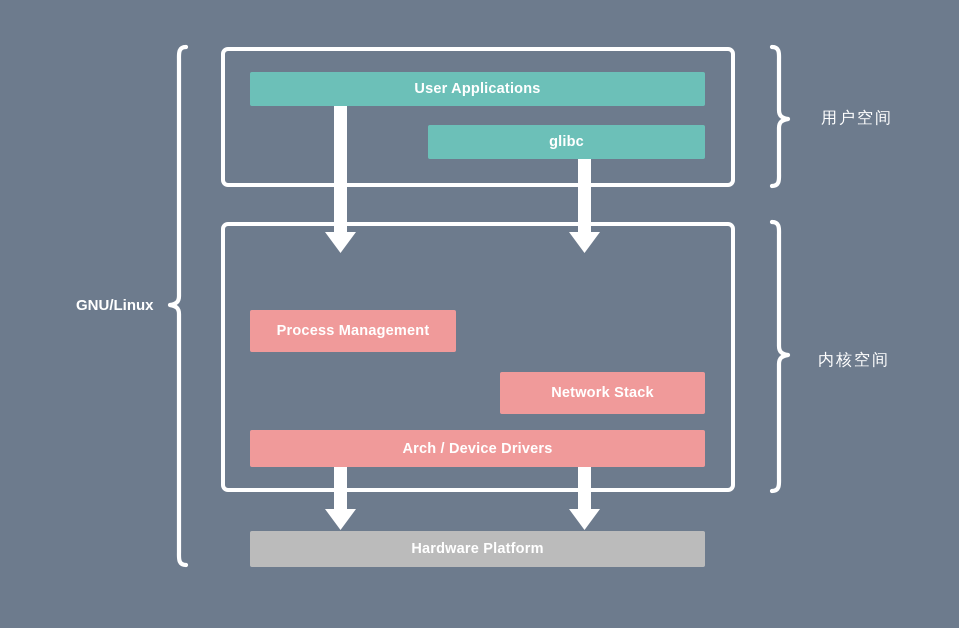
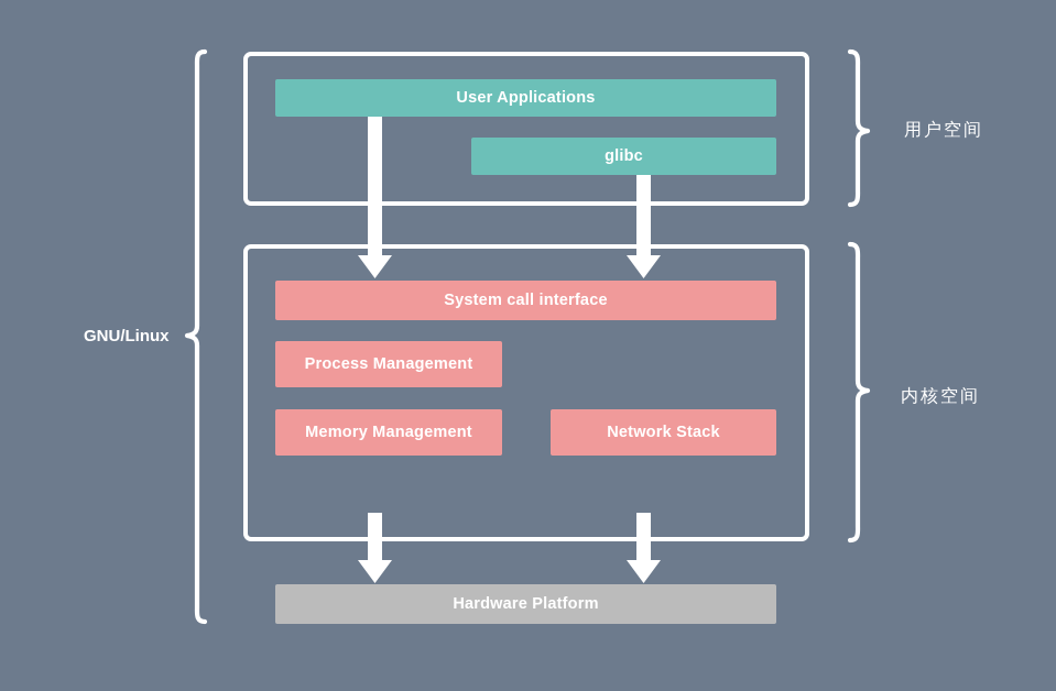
  User Applications
  glibc
+ System call interface
  Process Management
+ Memory Management
  Network Stack
- Arch / Device Drivers
  Hardware Platform
  GNU/Linux
  用户空间
  内核空间
